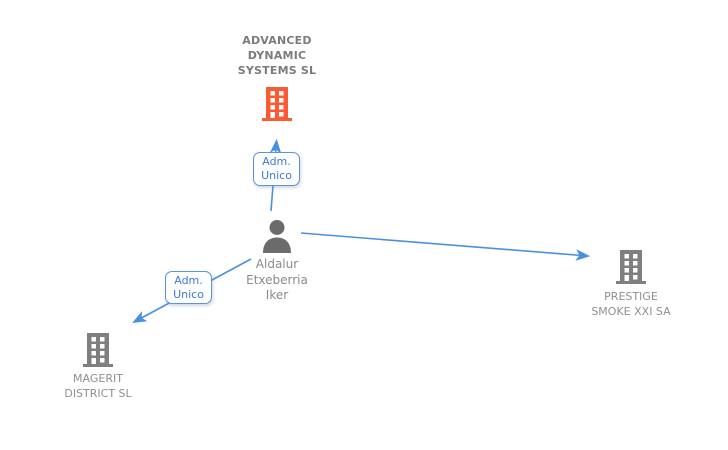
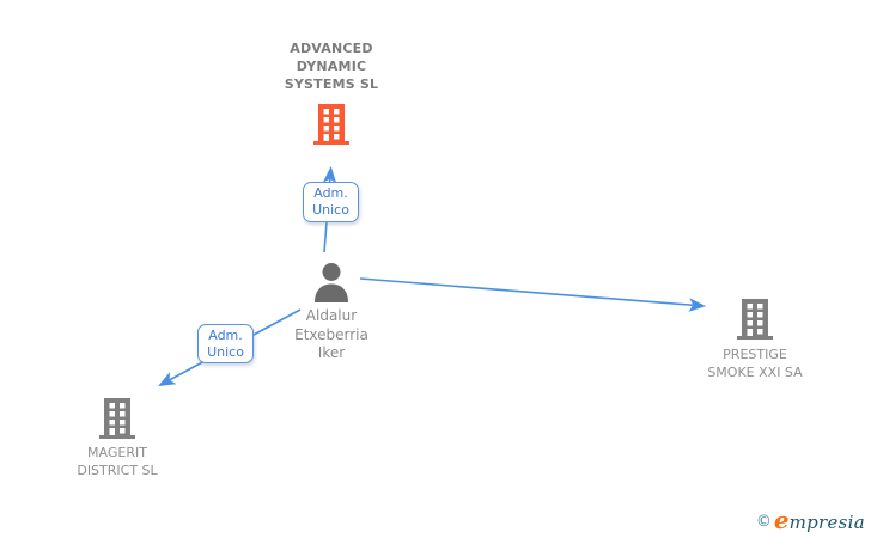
  ADVANCED DYNAMIC SYSTEMS SL
  Adm. Unico
  Aldalur Etxeberria Iker
  PRESTIGE SMOKE XXI SA
  Adm. Unico
  MAGERIT DISTRICT SL
+ © empresia
